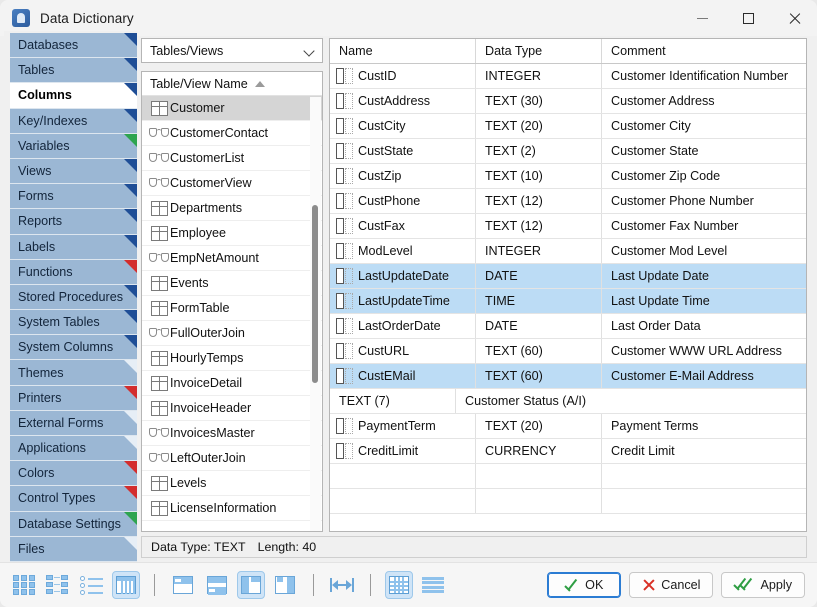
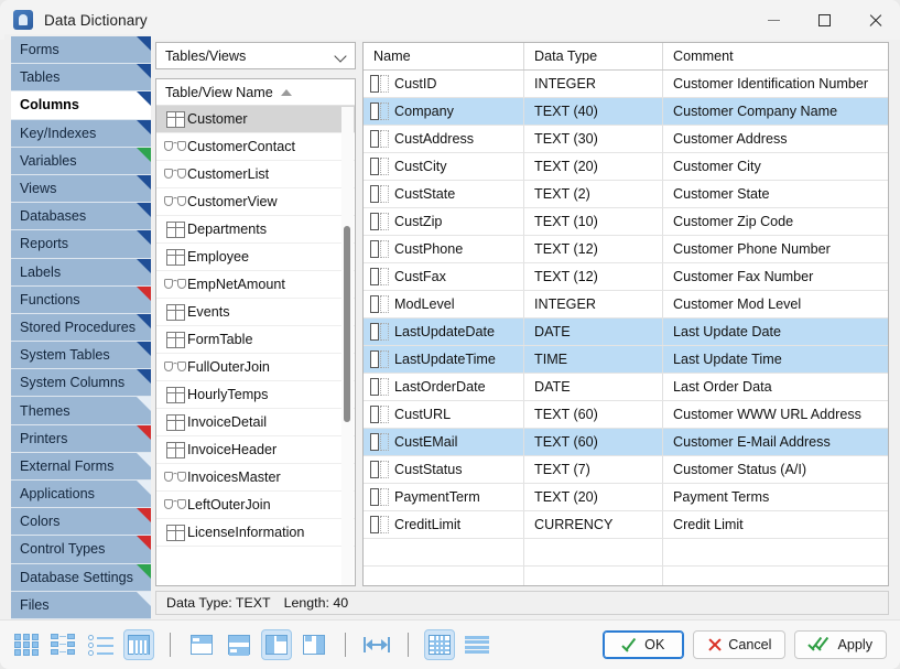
  Data Dictionary
- Databases
+ Forms
  Tables
  Columns
  Key/Indexes
  Variables
  Views
- Forms
+ Databases
  Reports
  Labels
  Functions
  Stored Procedures
  System Tables
  System Columns
  Themes
  Printers
  External Forms
  Applications
  Colors
  Control Types
  Database Settings
  Files
  Tables/Views
  Table/View Name
  Customer
  CustomerContact
  CustomerList
  CustomerView
  Departments
  Employee
  EmpNetAmount
  Events
  FormTable
  FullOuterJoin
  HourlyTemps
  InvoiceDetail
  InvoiceHeader
  InvoicesMaster
  LeftOuterJoin
- Levels
  LicenseInformation
  Name
  Data Type
  Comment
  CustID
  INTEGER
  Customer Identification Number
+ Company
+ TEXT (40)
+ Customer Company Name
  CustAddress
  TEXT (30)
  Customer Address
  CustCity
  TEXT (20)
  Customer City
  CustState
  TEXT (2)
  Customer State
  CustZip
  TEXT (10)
  Customer Zip Code
  CustPhone
  TEXT (12)
  Customer Phone Number
  CustFax
  TEXT (12)
  Customer Fax Number
  ModLevel
  INTEGER
  Customer Mod Level
  LastUpdateDate
  DATE
  Last Update Date
  LastUpdateTime
  TIME
  Last Update Time
  LastOrderDate
  DATE
  Last Order Data
  CustURL
  TEXT (60)
  Customer WWW URL Address
  CustEMail
  TEXT (60)
  Customer E-Mail Address
+ CustStatus
  TEXT (7)
  Customer Status (A/I)
  PaymentTerm
  TEXT (20)
  Payment Terms
  CreditLimit
  CURRENCY
  Credit Limit
  Data Type: TEXT
  Length: 40
  OK
  Cancel
  Apply
